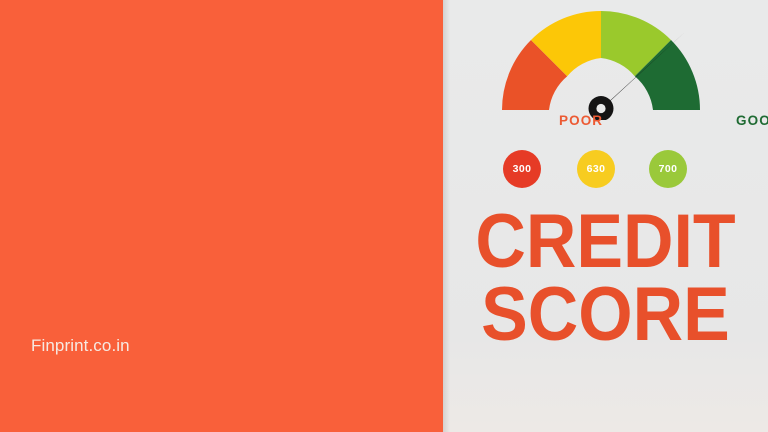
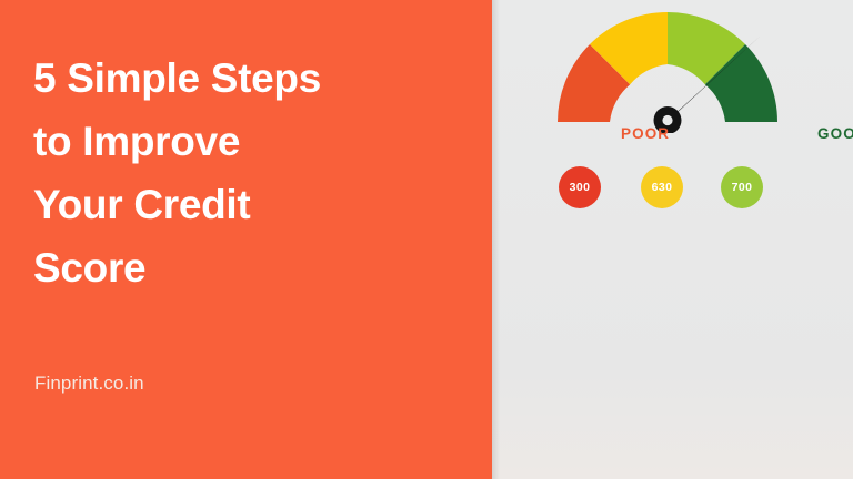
+ 5 Simple Steps
+ to Improve
+ Your Credit
+ Score
  Finprint.co.in
  POOR
  GOO
  300
  630
  700
- CREDIT
- SCORE
